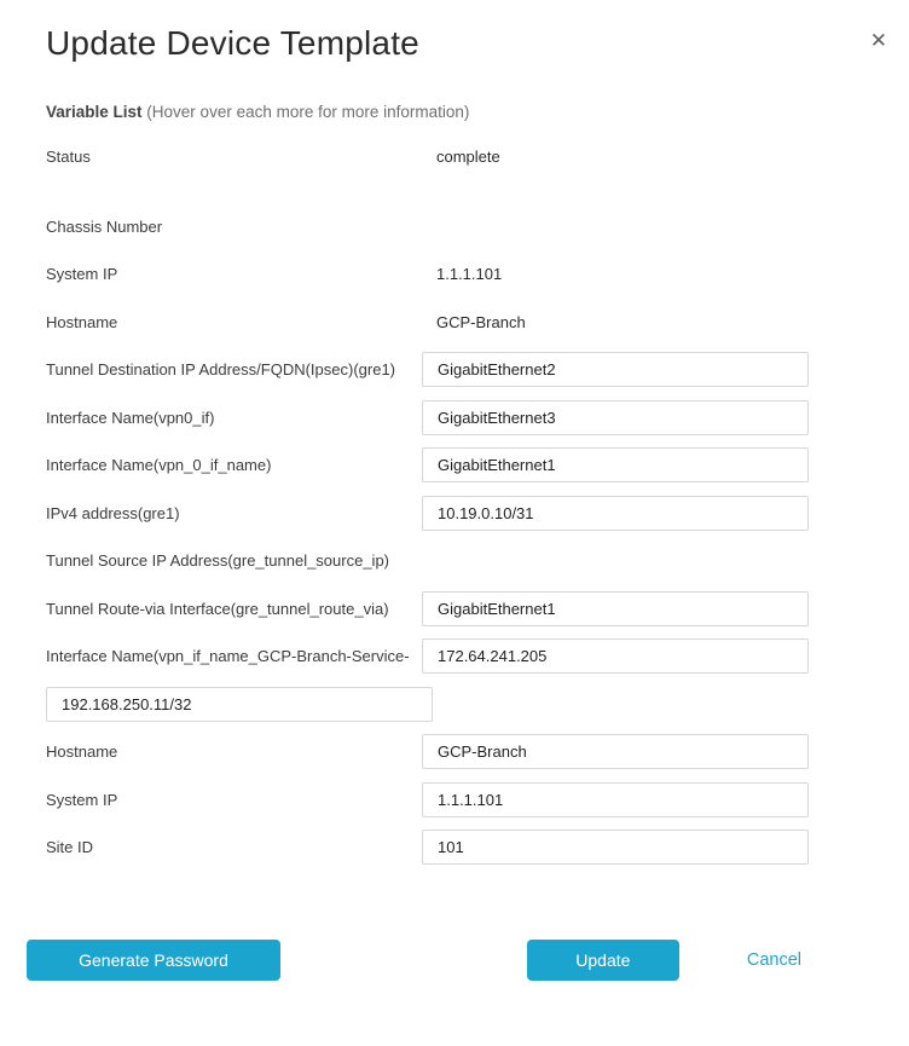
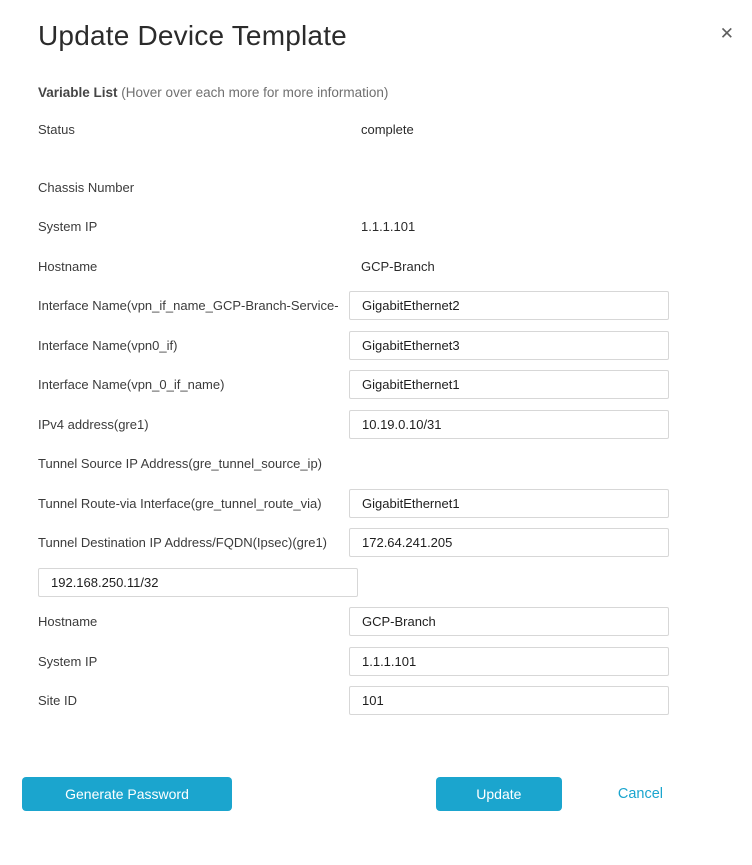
  ✕
  Update Device Template
  Variable List (Hover over each more for more information)
  Status
  complete
  Chassis Number
  System IP
  1.1.1.101
  Hostname
  GCP-Branch
- Tunnel Destination IP Address/FQDN(Ipsec)(gre1)
+ Interface Name(vpn_if_name_GCP-Branch-Service-
  GigabitEthernet2
  Interface Name(vpn0_if)
  GigabitEthernet3
  Interface Name(vpn_0_if_name)
  GigabitEthernet1
  IPv4 address(gre1)
  10.19.0.10/31
  Tunnel Source IP Address(gre_tunnel_source_ip)
  Tunnel Route-via Interface(gre_tunnel_route_via)
  GigabitEthernet1
- Interface Name(vpn_if_name_GCP-Branch-Service-
+ Tunnel Destination IP Address/FQDN(Ipsec)(gre1)
  172.64.241.205
  192.168.250.11/32
  Hostname
  GCP-Branch
  System IP
  1.1.1.101
  Site ID
  101
  Generate Password
  Update
  Cancel
